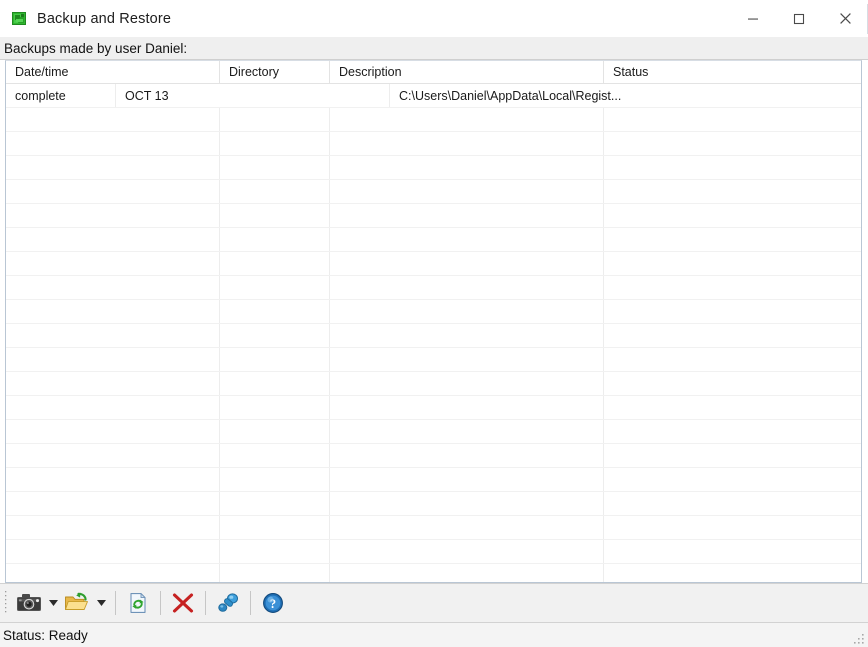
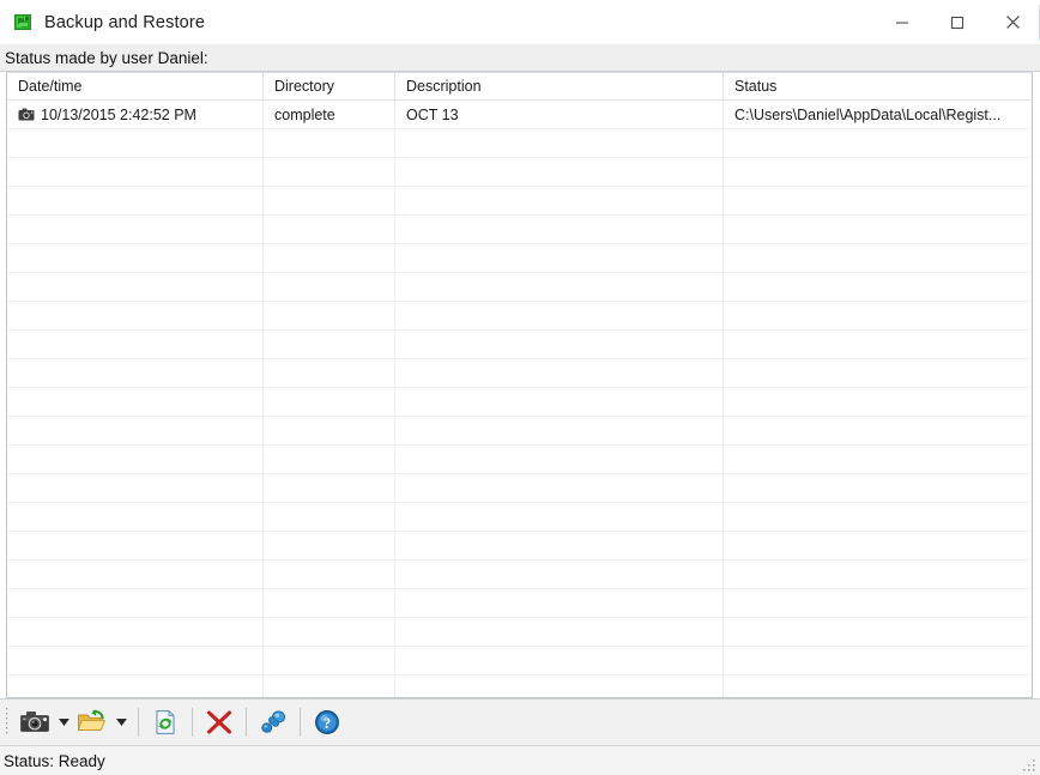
  Backup and Restore
- Backups made by user Daniel:
+ Status made by user Daniel:
  Date/time
  Directory
  Description
  Status
+ 10/13/2015 2:42:52 PM
  complete
  OCT 13
  C:\Users\Daniel\AppData\Local\Regist...
  ?
  Status: Ready
